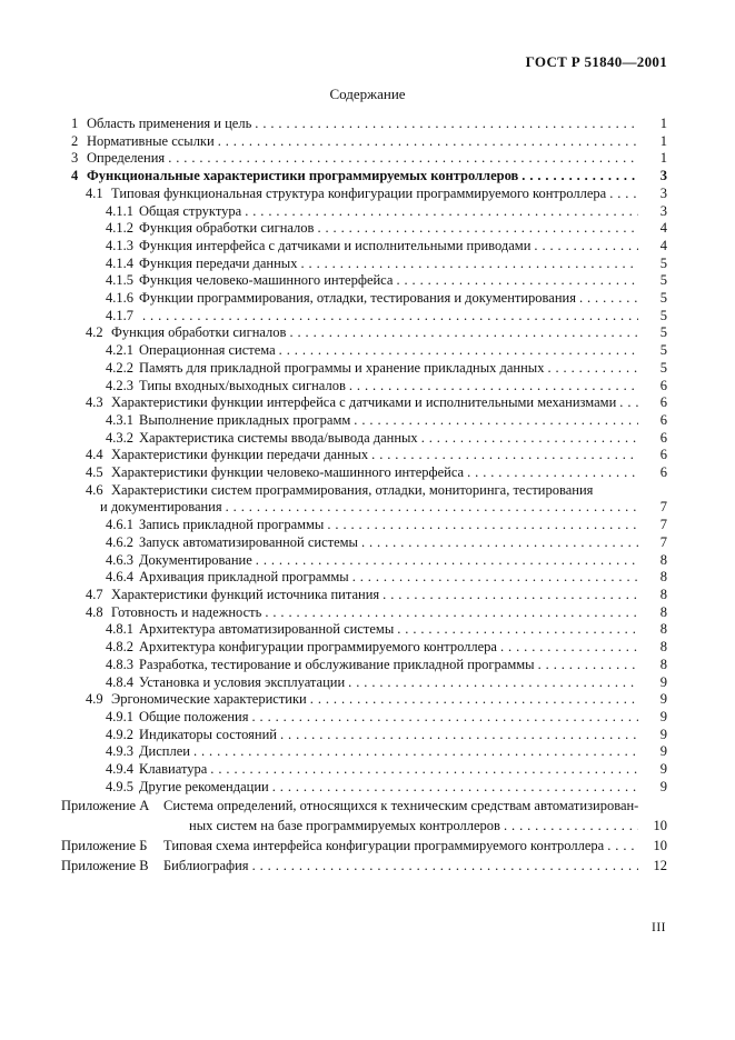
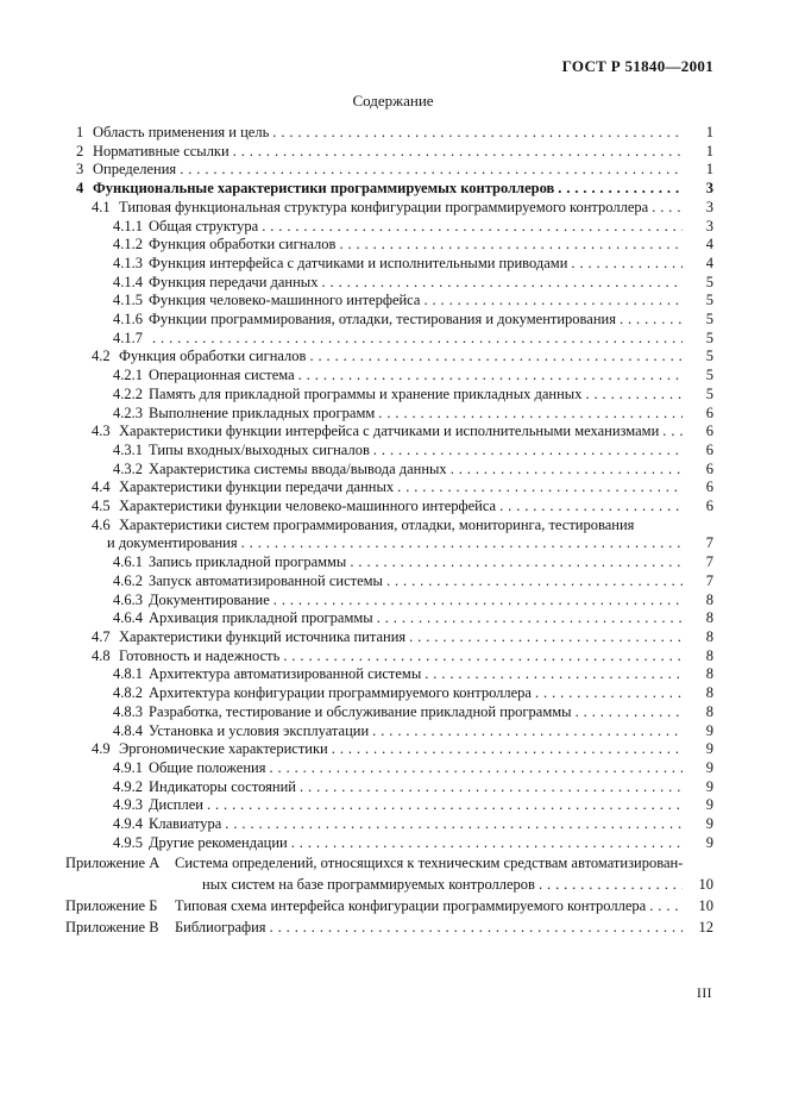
  ГОСТ Р 51840—2001
  Содержание
  1
  Область применения и цель
  1
  2
  Нормативные ссылки
  1
  3
  Определения
  1
  4
  Функциональные характеристики программируемых контроллеров
  3
  4.1
  Типовая функциональная структура конфигурации программируемого контроллера
  3
  4.1.1
  Общая структура
  3
  4.1.2
  Функция обработки сигналов
  4
  4.1.3
  Функция интерфейса с датчиками и исполнительными приводами
  4
  4.1.4
  Функция передачи данных
  5
  4.1.5
  Функция человеко-машинного интерфейса
  5
  4.1.6
  Функции программирования, отладки, тестирования и документирования
  5
  4.1.7
  5
  4.2
  Функция обработки сигналов
  5
  4.2.1
  Операционная система
  5
  4.2.2
  Память для прикладной программы и хранение прикладных данных
  5
  4.2.3
- Типы входных/выходных сигналов
+ Выполнение прикладных программ
  6
  4.3
  Характеристики функции интерфейса с датчиками и исполнительными механизмами
  6
  4.3.1
- Выполнение прикладных программ
+ Типы входных/выходных сигналов
  6
  4.3.2
  Характеристика системы ввода/вывода данных
  6
  4.4
  Характеристики функции передачи данных
  6
  4.5
  Характеристики функции человеко-машинного интерфейса
  6
  4.6
  Характеристики систем программирования, отладки, мониторинга, тестирования
  и документирования
  7
  4.6.1
  Запись прикладной программы
  7
  4.6.2
  Запуск автоматизированной системы
  7
  4.6.3
  Документирование
  8
  4.6.4
  Архивация прикладной программы
  8
  4.7
  Характеристики функций источника питания
  8
  4.8
  Готовность и надежность
  8
  4.8.1
  Архитектура автоматизированной системы
  8
  4.8.2
  Архитектура конфигурации программируемого контроллера
  8
  4.8.3
  Разработка, тестирование и обслуживание прикладной программы
  8
  4.8.4
  Установка и условия эксплуатации
  9
  4.9
  Эргономические характеристики
  9
  4.9.1
  Общие положения
  9
  4.9.2
  Индикаторы состояний
  9
  4.9.3
  Дисплеи
  9
  4.9.4
  Клавиатура
  9
  4.9.5
  Другие рекомендации
  9
  Приложение А
  Система определений, относящихся к техническим средствам автоматизирован-
  ных систем на базе программируемых контроллеров
  10
  Приложение Б
  Типовая схема интерфейса конфигурации программируемого контроллера
  10
  Приложение В
  Библиография
  12
  III
